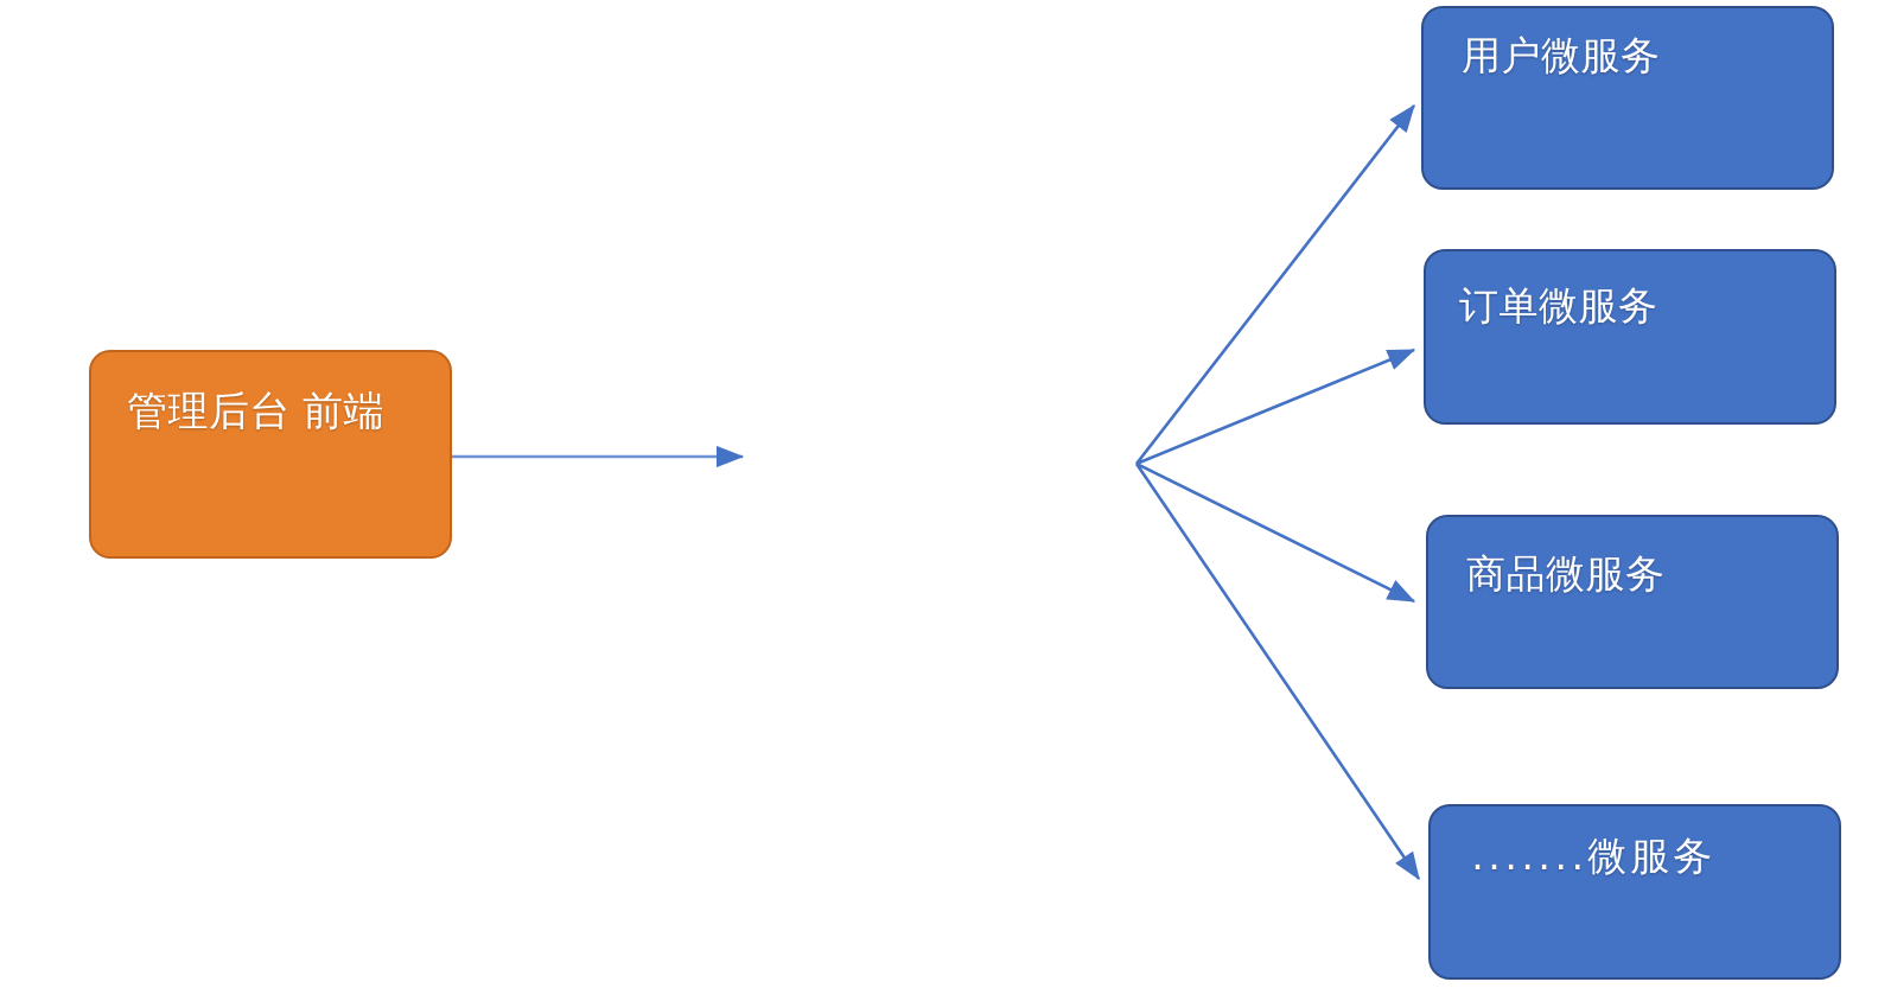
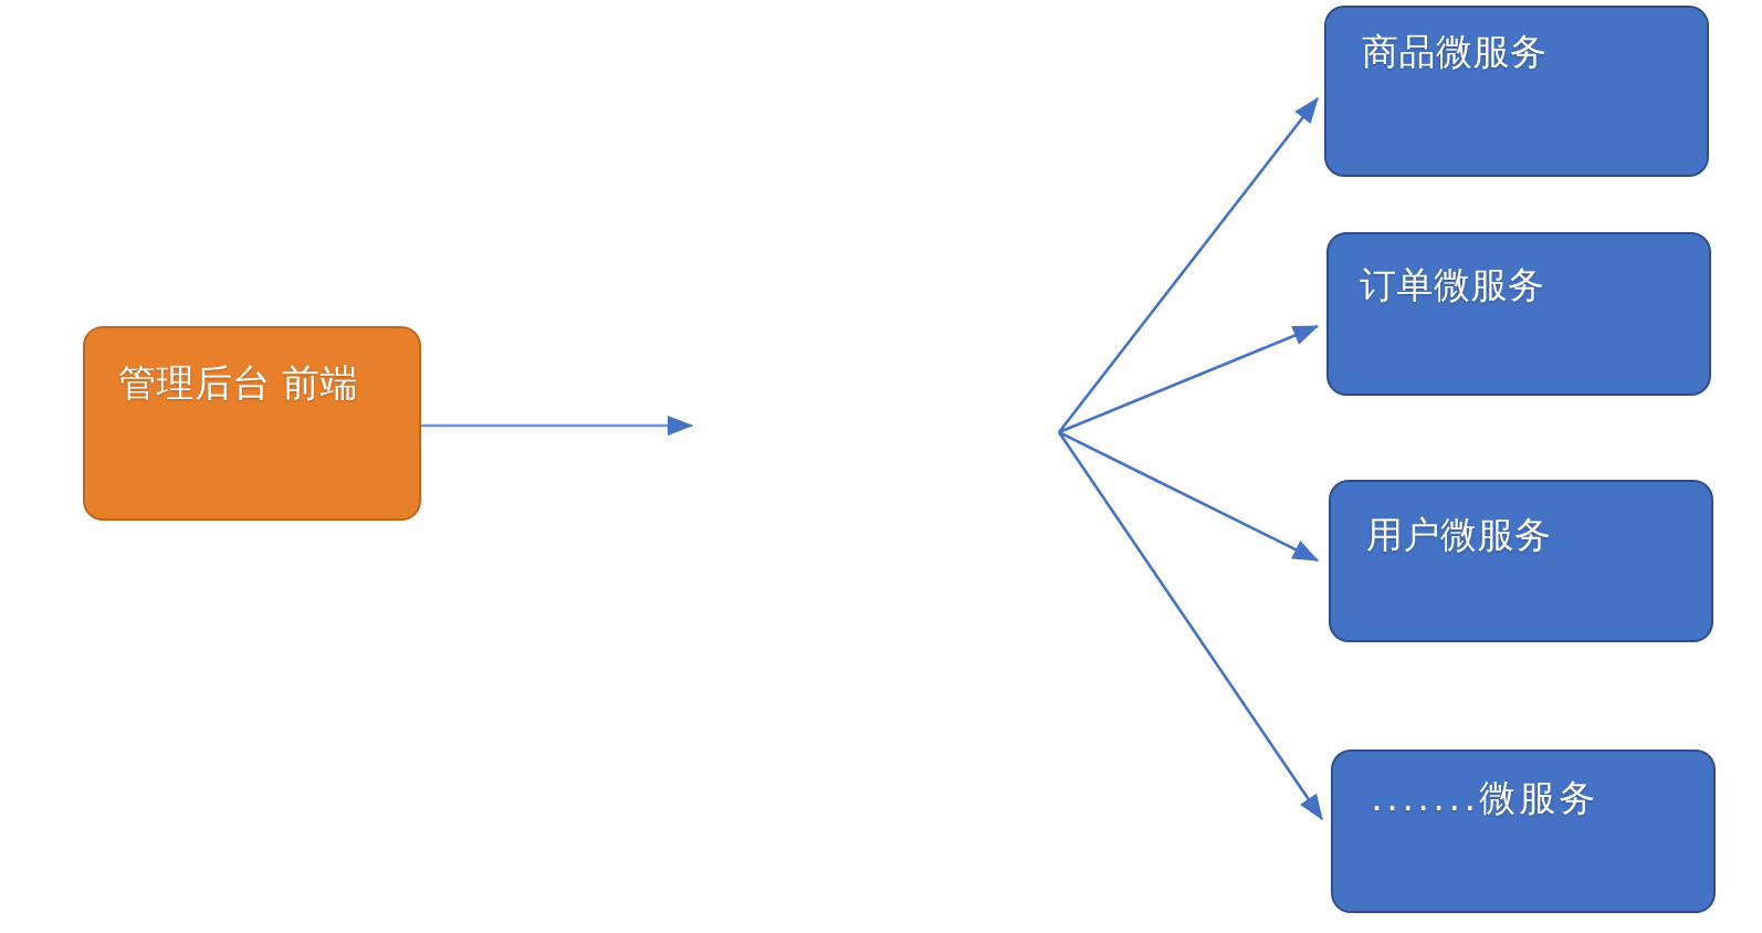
  管理后台 前端
- 用户微服务
+ 商品微服务
  订单微服务
- 商品微服务
+ 用户微服务
  ․․․․․․․微服务
